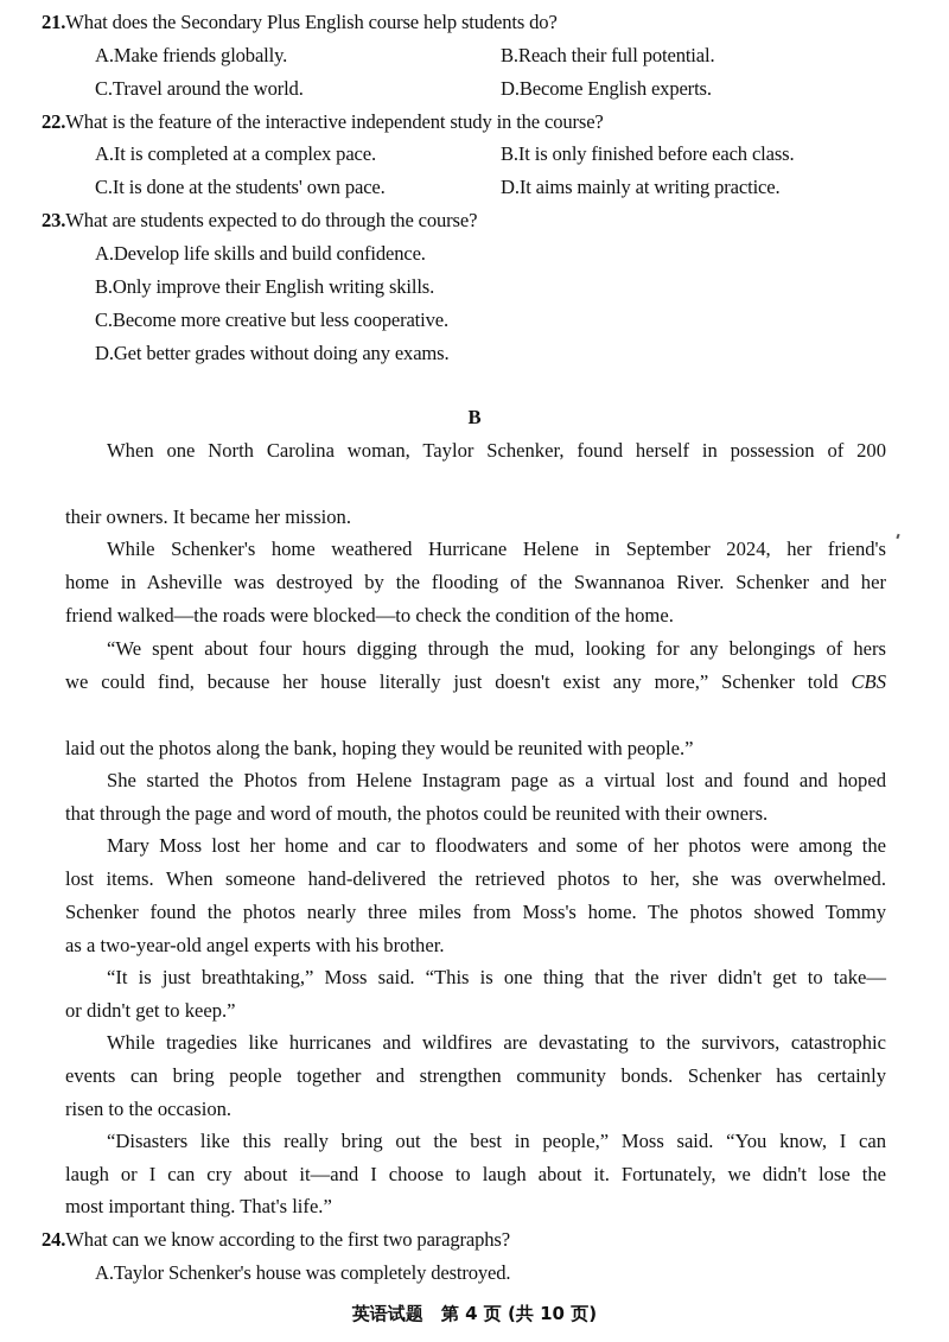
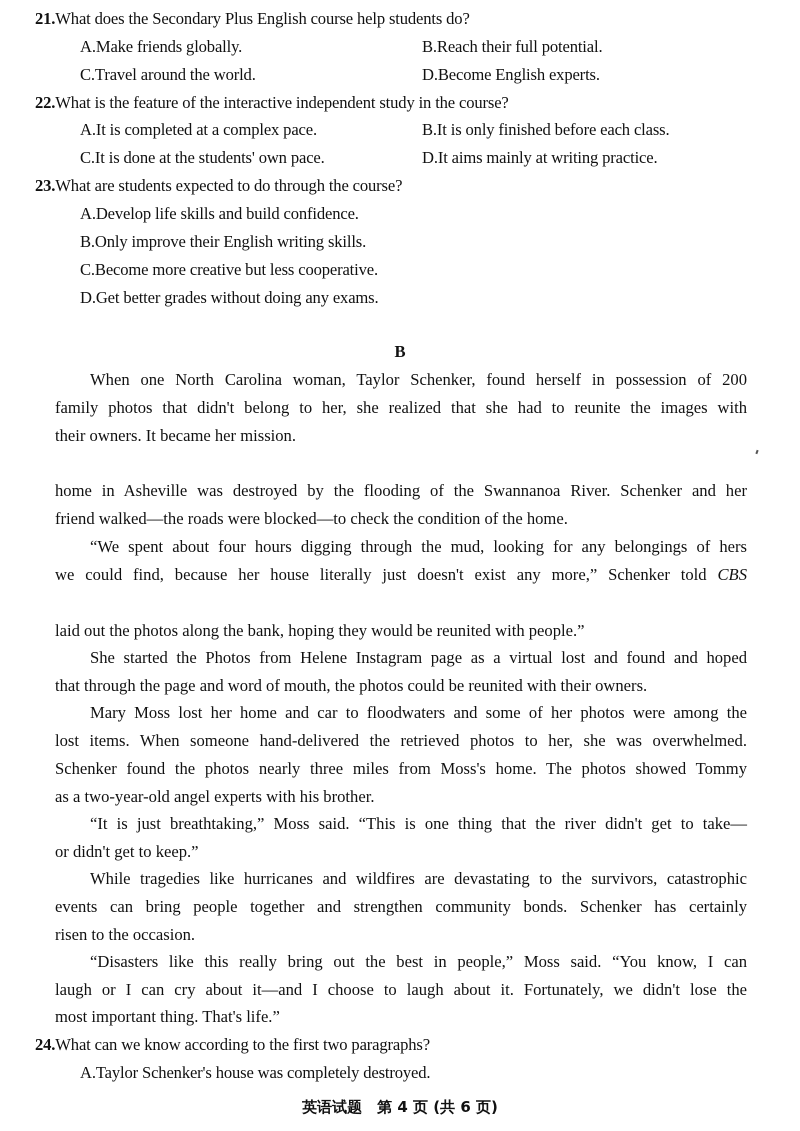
  21.What does the Secondary Plus English course help students do?
  A.Make friends globally.
  B.Reach their full potential.
  C.Travel around the world.
  D.Become English experts.
  22.What is the feature of the interactive independent study in the course?
  A.It is completed at a complex pace.
  B.It is only finished before each class.
  C.It is done at the students' own pace.
  D.It aims mainly at writing practice.
  23.What are students expected to do through the course?
  A.Develop life skills and build confidence.
  B.Only improve their English writing skills.
  C.Become more creative but less cooperative.
  D.Get better grades without doing any exams.
  B
  When one North Carolina woman, Taylor Schenker, found herself in possession of 200
+ family photos that didn't belong to her, she realized that she had to reunite the images with
  their owners. It became her mission.
- While Schenker's home weathered Hurricane Helene in September 2024, her friend's
  home in Asheville was destroyed by the flooding of the Swannanoa River. Schenker and her
  friend walked—the roads were blocked—to check the condition of the home.
  “We spent about four hours digging through the mud, looking for any belongings of hers
  we could find, because her house literally just doesn't exist any more,” Schenker told CBS
  laid out the photos along the bank, hoping they would be reunited with people.”
  She started the Photos from Helene Instagram page as a virtual lost and found and hoped
  that through the page and word of mouth, the photos could be reunited with their owners.
  Mary Moss lost her home and car to floodwaters and some of her photos were among the
  lost items. When someone hand-delivered the retrieved photos to her, she was overwhelmed.
  Schenker found the photos nearly three miles from Moss's home. The photos showed Tommy
  as a two-year-old angel experts with his brother.
  “It is just breathtaking,” Moss said. “This is one thing that the river didn't get to take—
  or didn't get to keep.”
  While tragedies like hurricanes and wildfires are devastating to the survivors, catastrophic
  events can bring people together and strengthen community bonds. Schenker has certainly
  risen to the occasion.
  “Disasters like this really bring out the best in people,” Moss said. “You know, I can
  laugh or I can cry about it—and I choose to laugh about it. Fortunately, we didn't lose the
  most important thing. That's life.”
  24.What can we know according to the first two paragraphs?
  A.Taylor Schenker's house was completely destroyed.
- 英语试题 第 4 页 (共 10 页)
+ 英语试题 第 4 页 (共 6 页)
